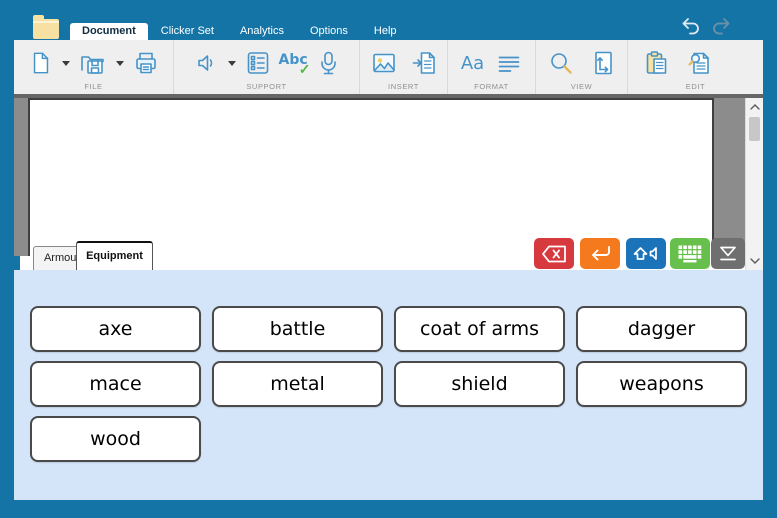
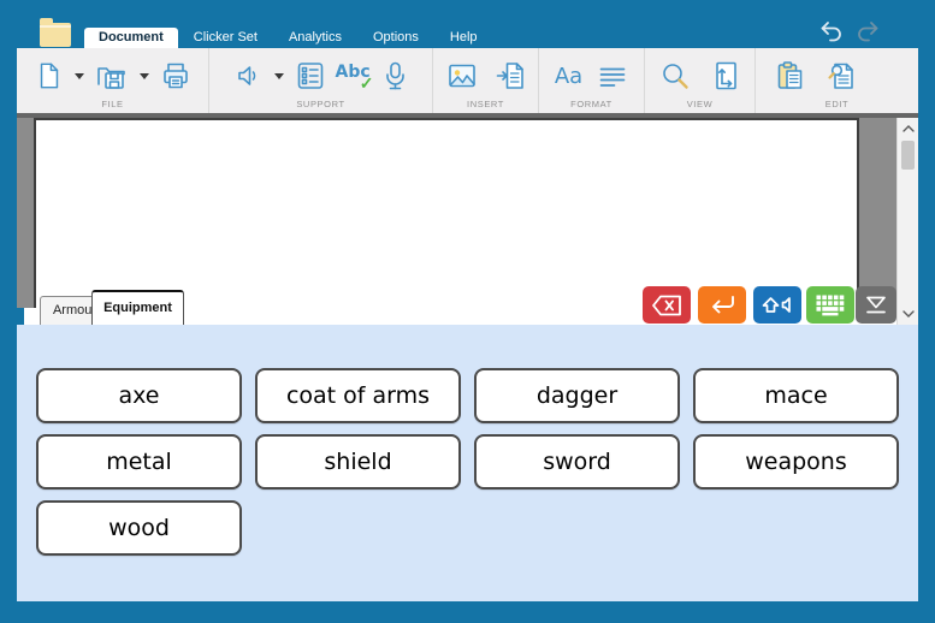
  Document
  Clicker Set
  Analytics
  Options
  Help
  FILE
  Abc
  ✓
  SUPPORT
  INSERT
  Aa
  FORMAT
  VIEW
  EDIT
  Armou
  Equipment
  axe
- battle
  coat of arms
  dagger
  mace
  metal
  shield
+ sword
  weapons
  wood
